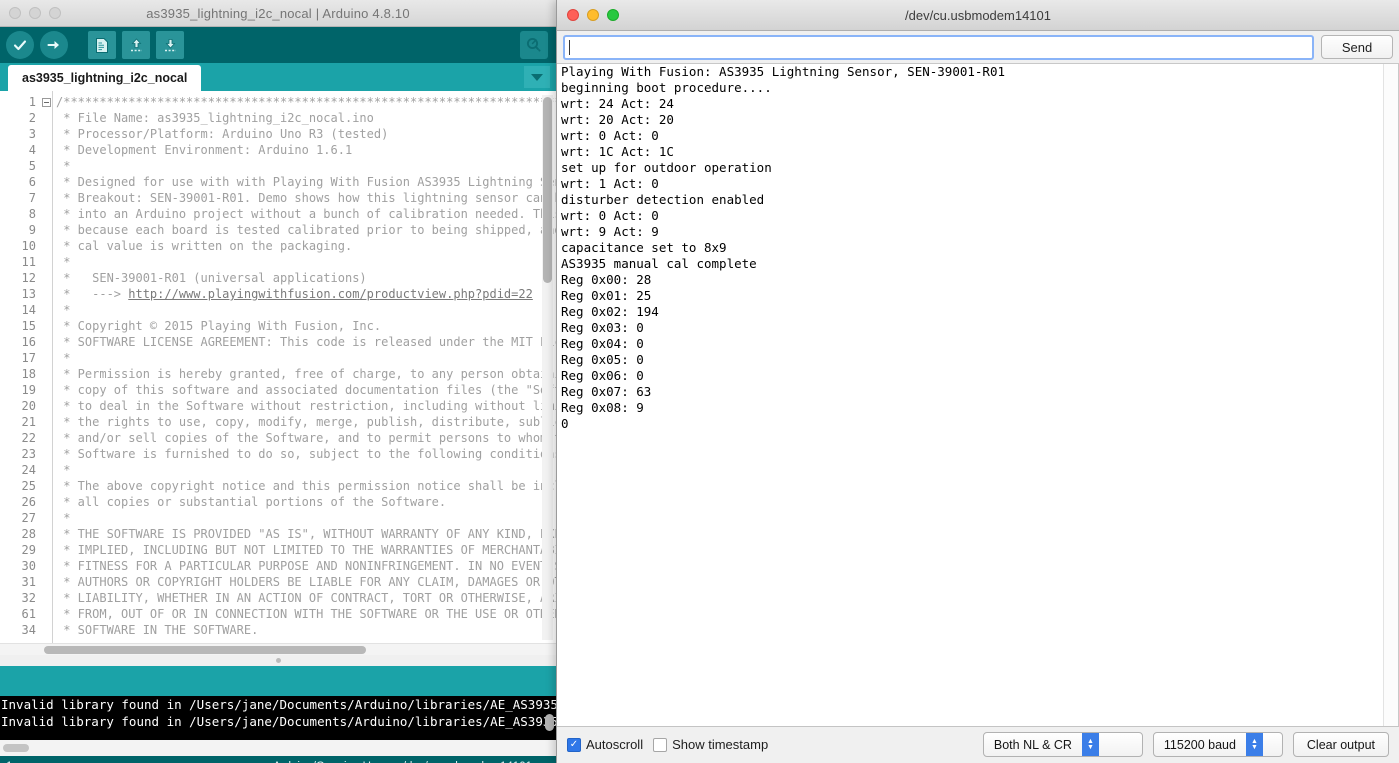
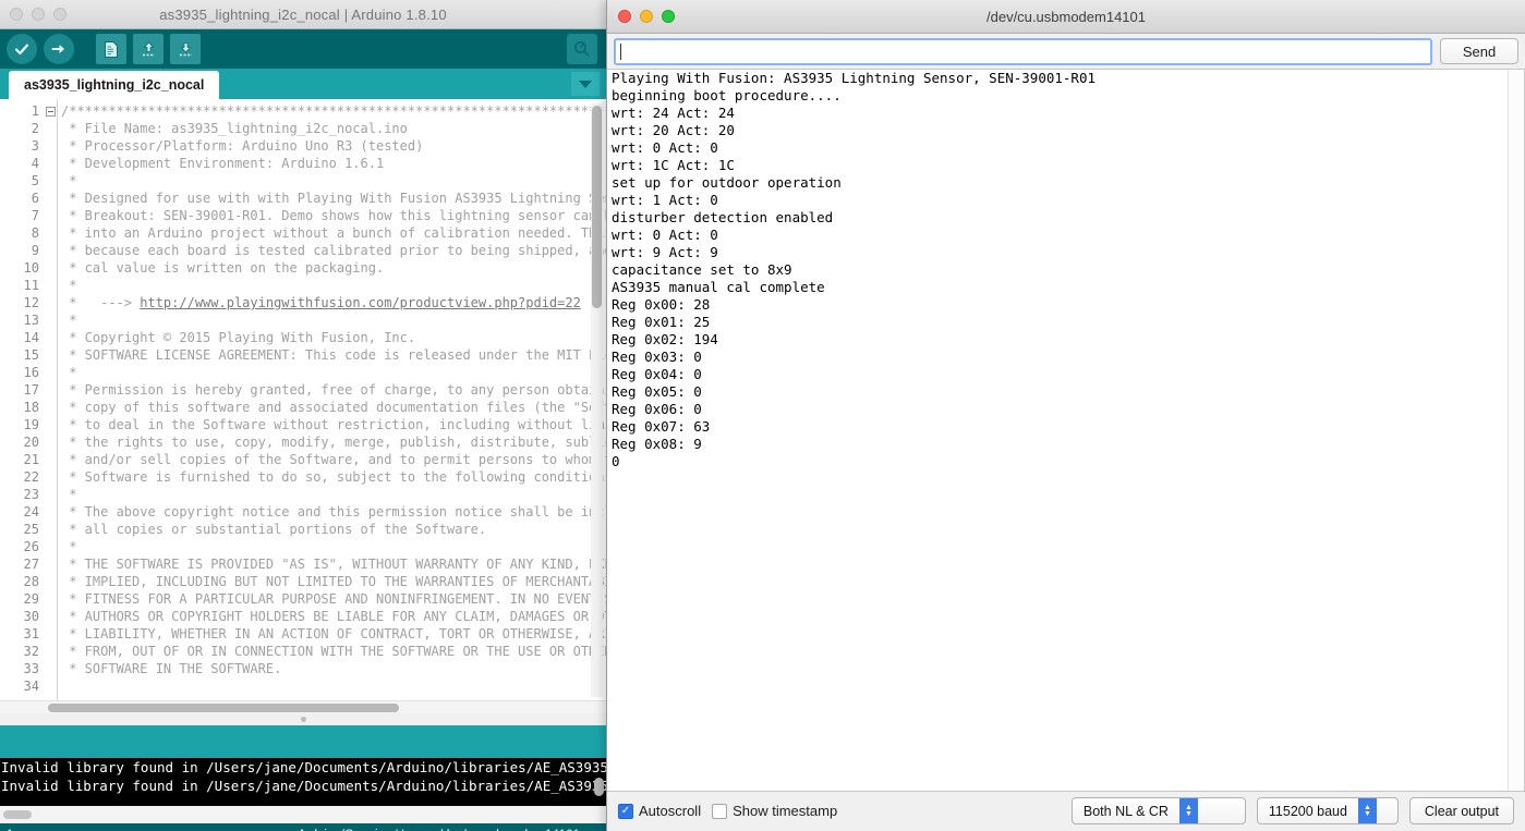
- as3935_lightning_i2c_nocal | Arduino 4.8.10
+ as3935_lightning_i2c_nocal | Arduino 1.8.10
  as3935_lightning_i2c_nocal
  1
  2
  3
  4
  5
  6
  7
  8
  9
  10
  11
  12
  13
  14
  15
  16
  17
  18
  19
  20
  21
  22
  23
  24
  25
  26
  27
  28
  29
  30
  31
  32
- 61
+ 33
  34
  /******************************************************************
  * File Name: as3935_lightning_i2c_nocal.ino
  * Processor/Platform: Arduino Uno R3 (tested)
  * Development Environment: Arduino 1.6.1
  *
  * Designed for use with with Playing With Fusion AS3935 Lightning
  * Breakout: SEN-39001-R01. Demo shows how this lightning sensor ca
  * into an Arduino project without a bunch of calibration needed. T
  * because each board is tested calibrated prior to being shipped,
  * cal value is written on the packaging.
  *
- * SEN-39001-R01 (universal applications)
  * ---> http://www.playingwithfusion.com/productview.php?pdid=22
  *
  * Copyright © 2015 Playing With Fusion, Inc.
  * SOFTWARE LICENSE AGREEMENT: This code is released under the MIT
  *
  * Permission is hereby granted, free of charge, to any person obta
  * copy of this software and associated documentation files (the "S
  * to deal in the Software without restriction, including without l
  * the rights to use, copy, modify, merge, publish, distribute, sub
  * and/or sell copies of the Software, and to permit persons to who
  * Software is furnished to do so, subject to the following conditi
  *
  * The above copyright notice and this permission notice shall be i
  * all copies or substantial portions of the Software.
  *
  * THE SOFTWARE IS PROVIDED "AS IS", WITHOUT WARRANTY OF ANY KIND,
  * IMPLIED, INCLUDING BUT NOT LIMITED TO THE WARRANTIES OF MERCHANT
  * FITNESS FOR A PARTICULAR PURPOSE AND NONINFRINGEMENT. IN NO EVEN
  * AUTHORS OR COPYRIGHT HOLDERS BE LIABLE FOR ANY CLAIM, DAMAGES OR
  * LIABILITY, WHETHER IN AN ACTION OF CONTRACT, TORT OR OTHERWISE,
  * FROM, OUT OF OR IN CONNECTION WITH THE SOFTWARE OR THE USE OR OT
  * SOFTWARE IN THE SOFTWARE.
  Invalid library found in /Users/jane/Documents/Arduino/libraries/AE_AS3935
  Invalid library found in /Users/jane/Documents/Arduino/libraries/AE_AS395
  /dev/cu.usbmodem14101
  Send
  Playing With Fusion: AS3935 Lightning Sensor, SEN-39001-R01
  beginning boot procedure....
  wrt: 24 Act: 24
  wrt: 20 Act: 20
  wrt: 0 Act: 0
  wrt: 1C Act: 1C
  set up for outdoor operation
  wrt: 1 Act: 0
  disturber detection enabled
  wrt: 0 Act: 0
  wrt: 9 Act: 9
  capacitance set to 8x9
  AS3935 manual cal complete
  Reg 0x00: 28
  Reg 0x01: 25
  Reg 0x02: 194
  Reg 0x03: 0
  Reg 0x04: 0
  Reg 0x05: 0
  Reg 0x06: 0
  Reg 0x07: 63
  Reg 0x08: 9
  0
  ✓
  Autoscroll
  Show timestamp
  Both NL & CR
  115200 baud
  Clear output
